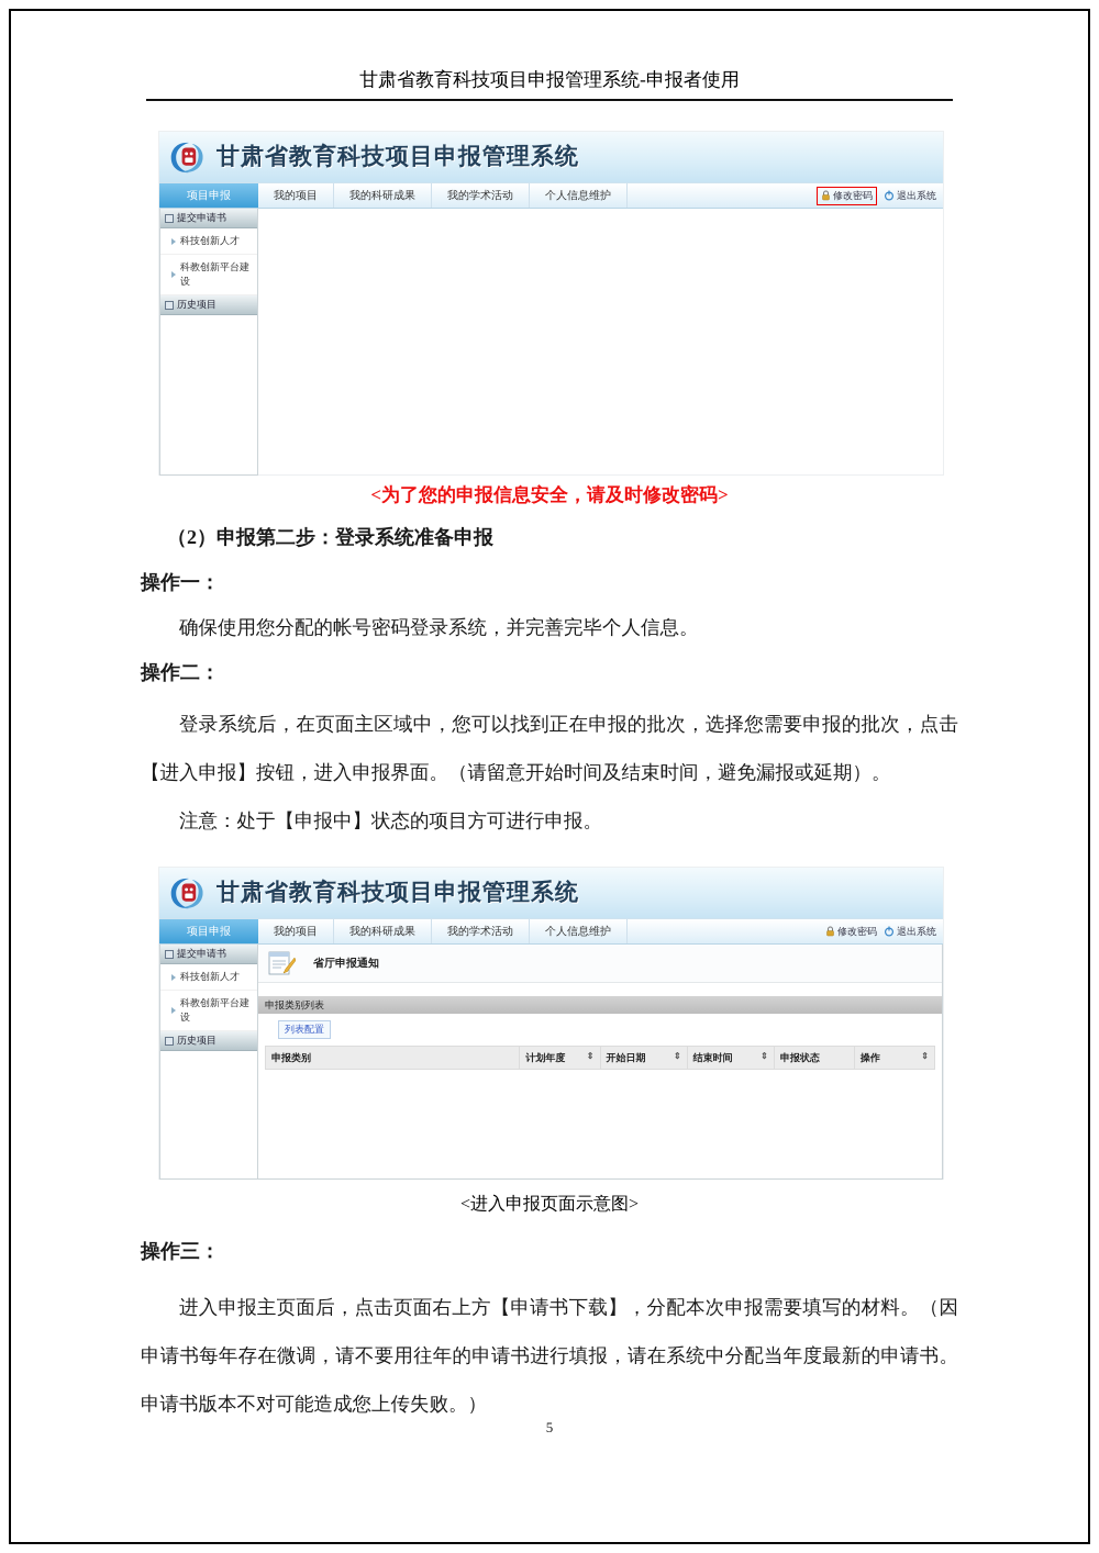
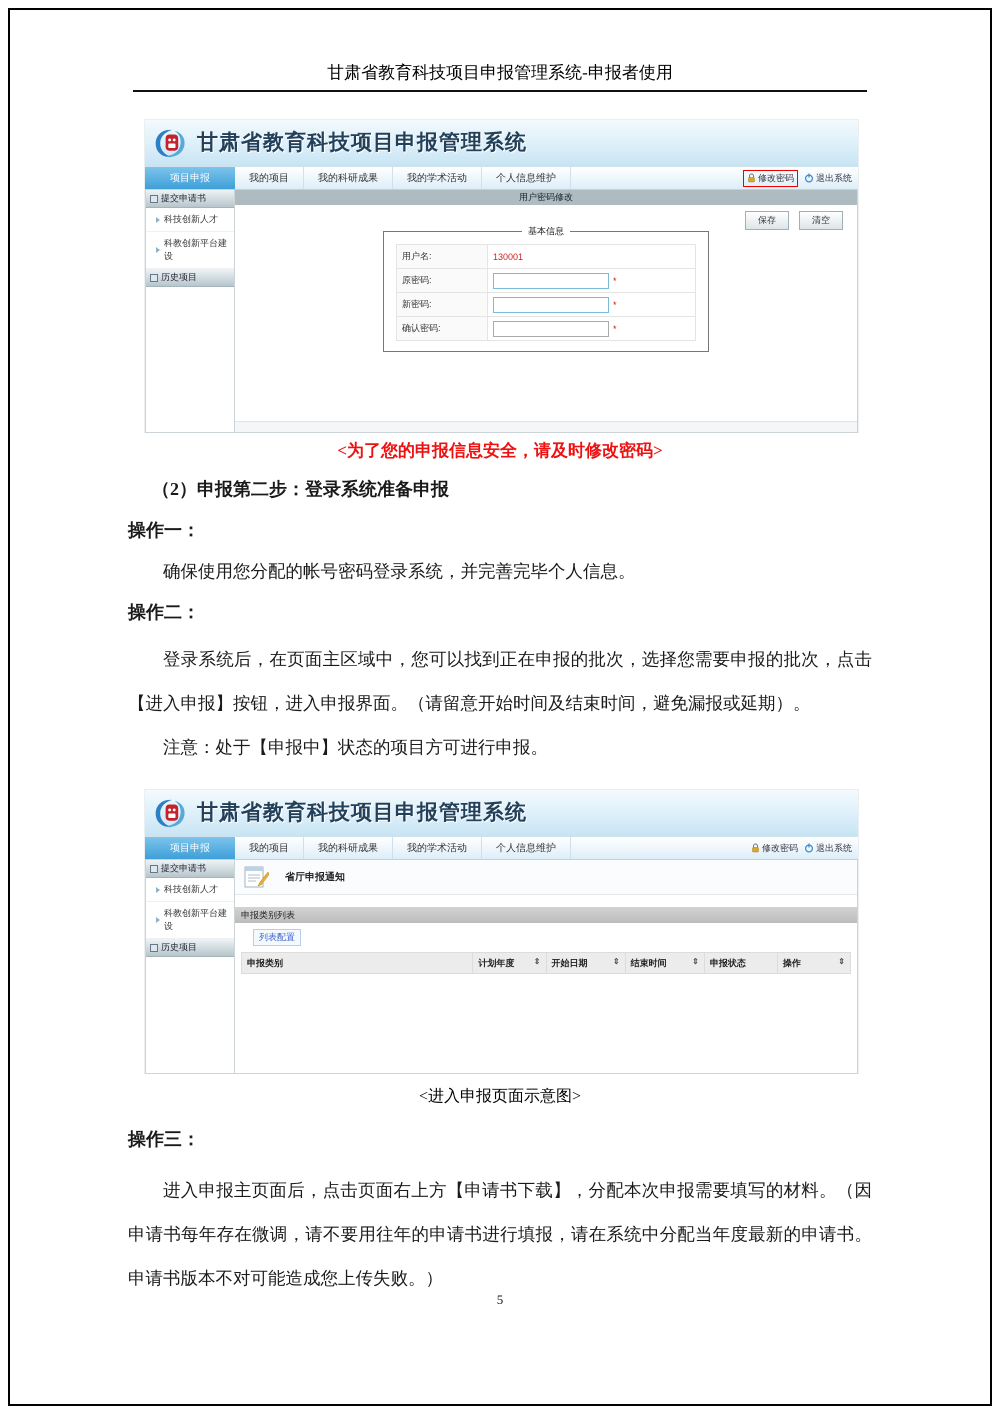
  甘肃省教育科技项目申报管理系统-申报者使用
  甘肃省教育科技项目申报管理系统
  项目申报
  我的项目
  我的科研成果
  我的学术活动
  个人信息维护
  修改密码
  退出系统
  提交申请书
  科技创新人才
  科教创新平台建设
  历史项目
+ 用户密码修改
+ 保存
+ 清空
+ 基本信息
+ 用户名:	130001
+ 原密码:	*
+ 新密码:	*
+ 确认密码:	*
  <为了您的申报信息安全，请及时修改密码>
  （2）申报第二步：登录系统准备申报
  操作一：
  确保使用您分配的帐号密码登录系统，并完善完毕个人信息。
  操作二：
  登录系统后，在页面主区域中，您可以找到正在申报的批次，选择您需要申报的批次，点击【进入申报】按钮，进入申报界面。（请留意开始时间及结束时间，避免漏报或延期）。
  注意：处于【申报中】状态的项目方可进行申报。
  甘肃省教育科技项目申报管理系统
  项目申报
  我的项目
  我的科研成果
  我的学术活动
  个人信息维护
  修改密码
  退出系统
  提交申请书
  科技创新人才
  科教创新平台建设
  历史项目
  省厅申报通知
  申报类别列表
  列表配置
  申报类别	计划年度 ⇕	开始日期 ⇕	结束时间 ⇕	申报状态	操作 ⇕
  <进入申报页面示意图>
  操作三：
  进入申报主页面后，点击页面右上方【申请书下载】，分配本次申报需要填写的材料。（因申请书每年存在微调，请不要用往年的申请书进行填报，请在系统中分配当年度最新的申请书。申请书版本不对可能造成您上传失败。）
  5
